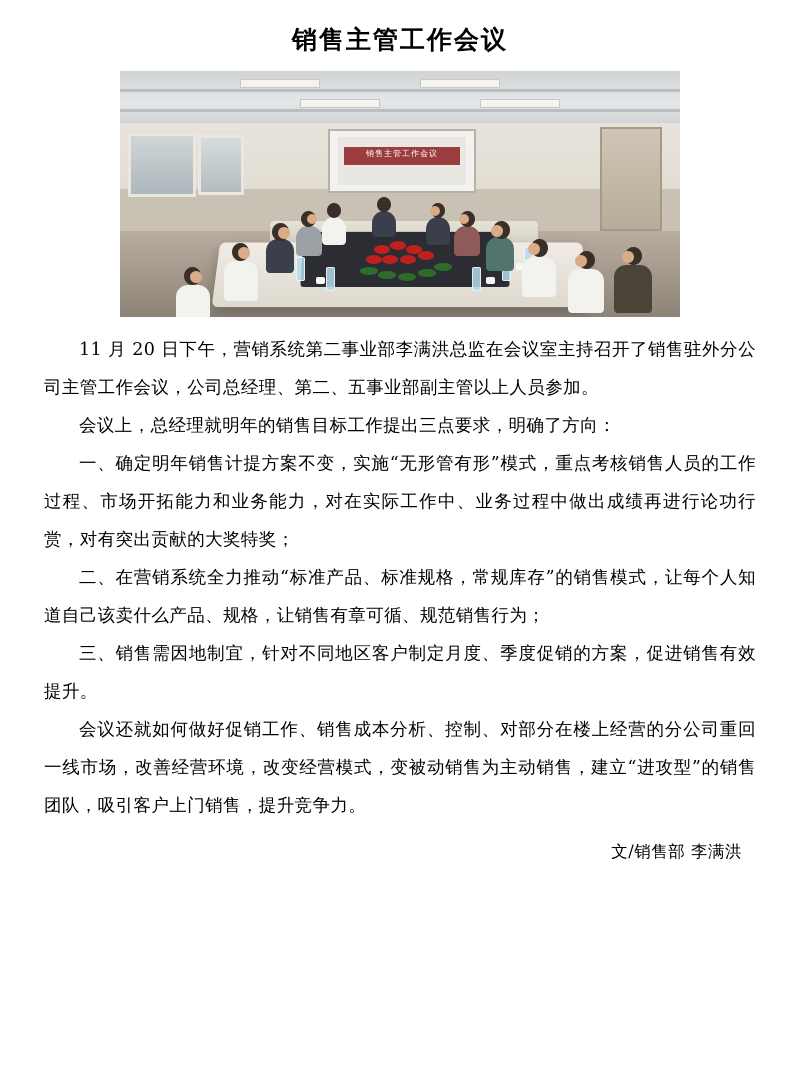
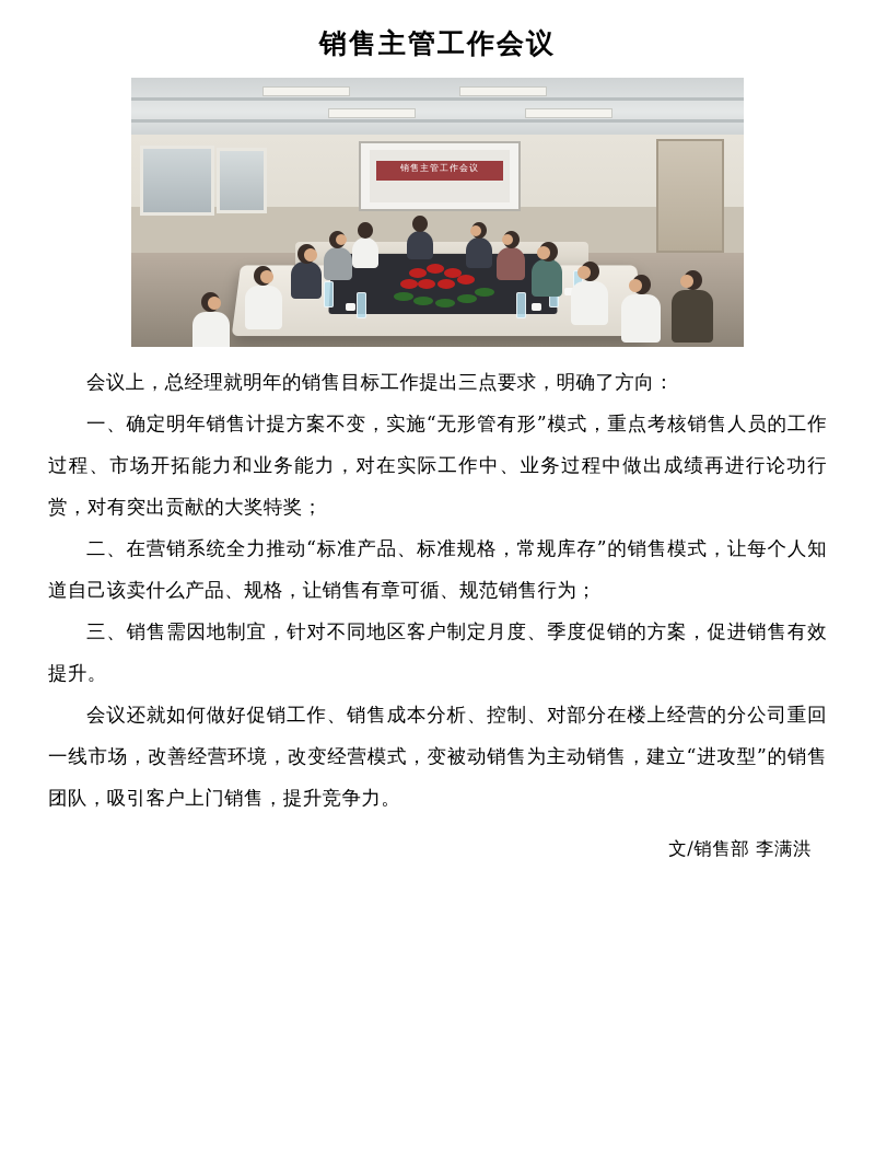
  销售主管工作会议
  销售主管工作会议
- 11 月 20 日下午，营销系统第二事业部李满洪总监在会议室主持召开了销售驻外分公司主管工作会议，公司总经理、第二、五事业部副主管以上人员参加。
  会议上，总经理就明年的销售目标工作提出三点要求，明确了方向：
  一、确定明年销售计提方案不变，实施“无形管有形”模式，重点考核销售人员的工作过程、市场开拓能力和业务能力，对在实际工作中、业务过程中做出成绩再进行论功行赏，对有突出贡献的大奖特奖；
  二、在营销系统全力推动“标准产品、标准规格，常规库存”的销售模式，让每个人知道自己该卖什么产品、规格，让销售有章可循、规范销售行为；
  三、销售需因地制宜，针对不同地区客户制定月度、季度促销的方案，促进销售有效提升。
  会议还就如何做好促销工作、销售成本分析、控制、对部分在楼上经营的分公司重回一线市场，改善经营环境，改变经营模式，变被动销售为主动销售，建立“进攻型”的销售团队，吸引客户上门销售，提升竞争力。
  文/销售部 李满洪
